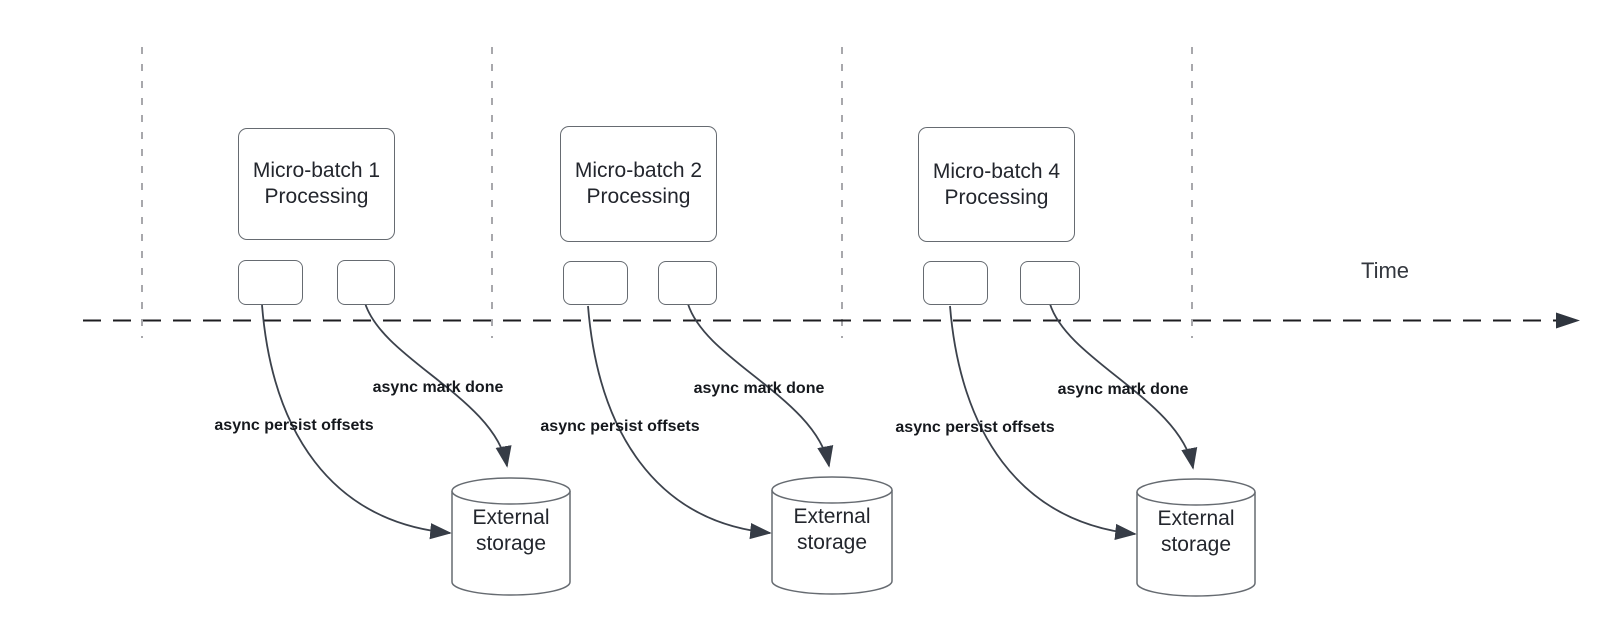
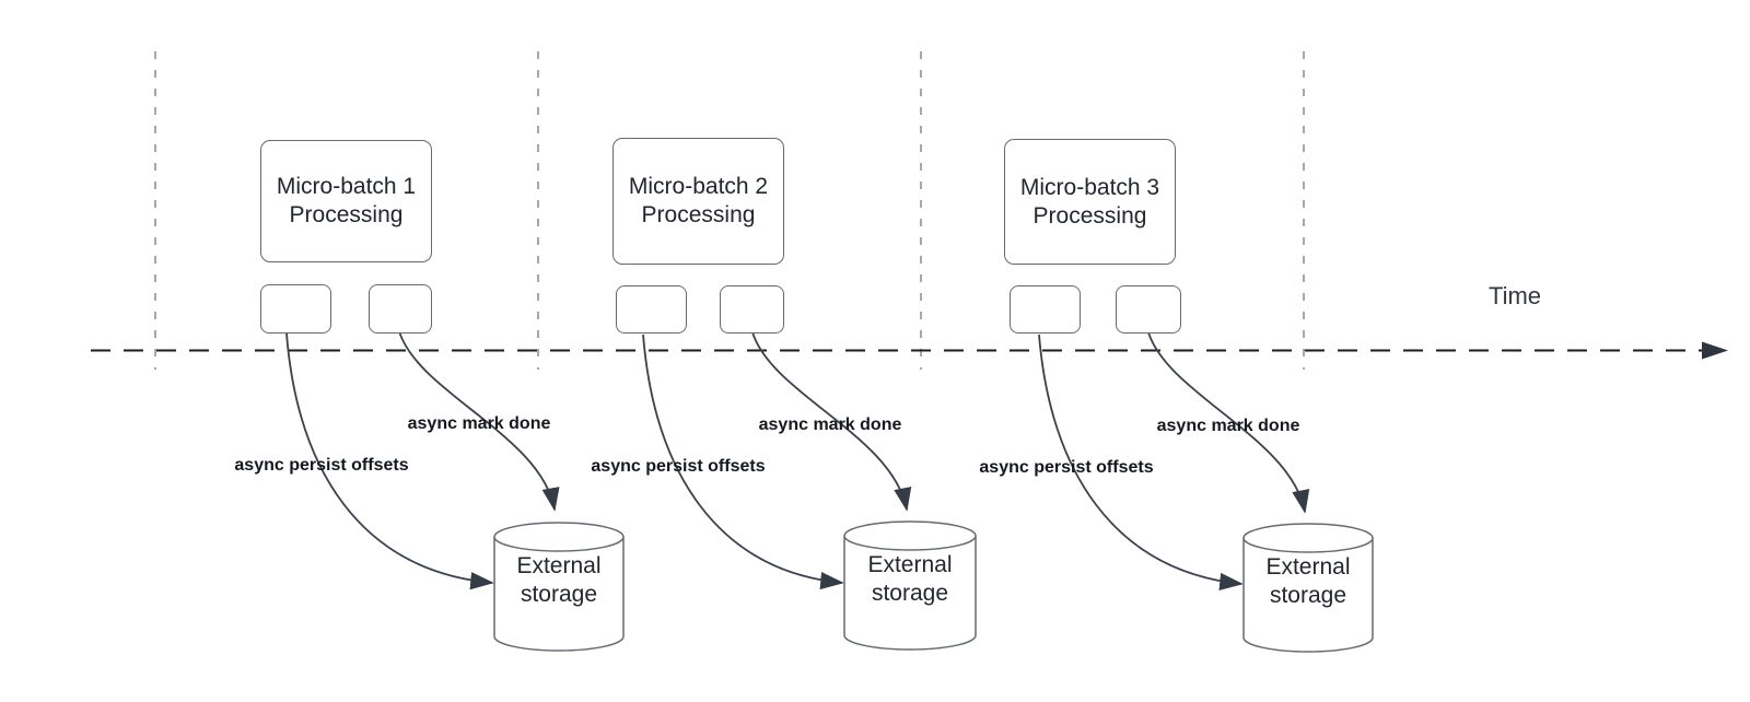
  Micro-batch 1
  Processing
  async persist offsets
  async mark done
  External
  storage
  Micro-batch 2
  Processing
  async persist offsets
  async mark done
  External
  storage
- Micro-batch 4
+ Micro-batch 3
  Processing
  async persist offsets
  async mark done
  External
  storage
  Time
